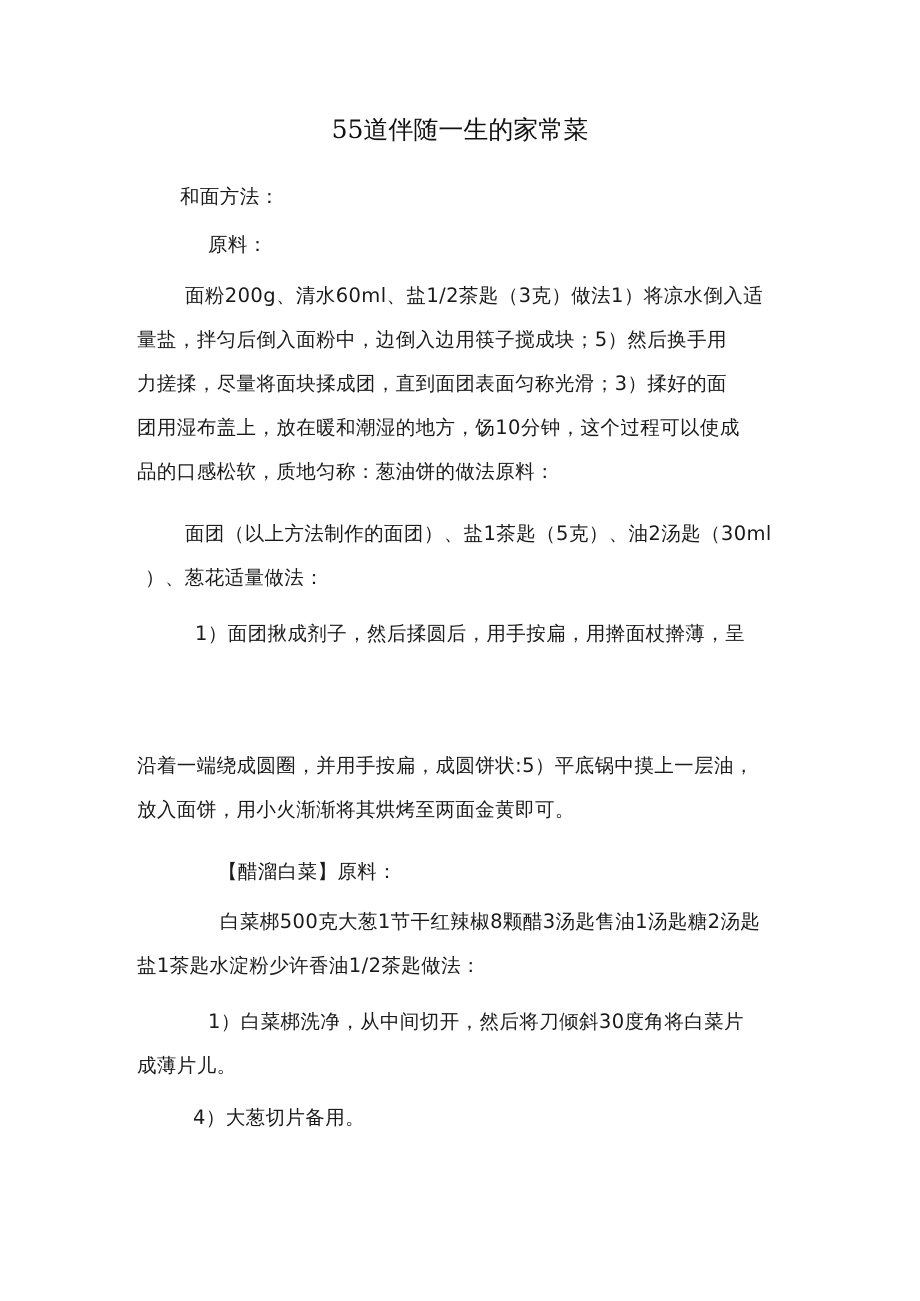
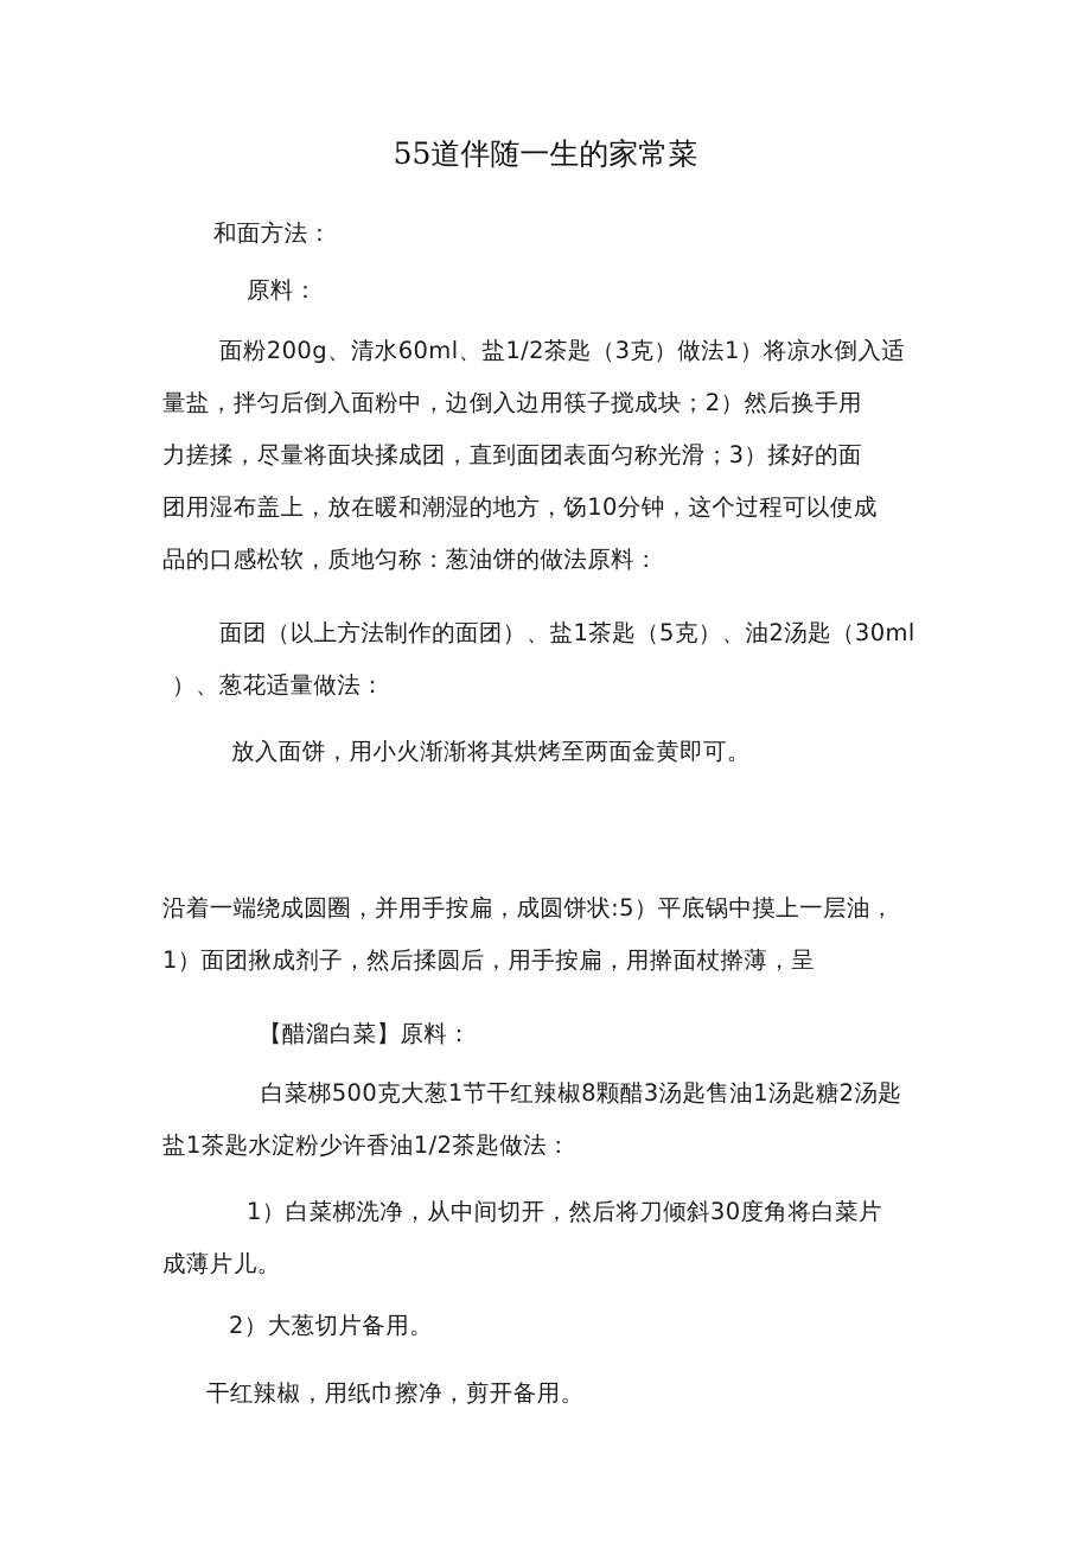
  55道伴随一生的家常菜
  和面方法：
  原料：
  面粉200g、清水60ml、盐1/2茶匙（3克）做法1）将凉水倒入适
- 量盐，拌匀后倒入面粉中，边倒入边用筷子搅成块；5）然后换手用
+ 量盐，拌匀后倒入面粉中，边倒入边用筷子搅成块；2）然后换手用
  力搓揉，尽量将面块揉成团，直到面团表面匀称光滑；3）揉好的面
  团用湿布盖上，放在暖和潮湿的地方，饧10分钟，这个过程可以使成
  品的口感松软，质地匀称：葱油饼的做法原料：
  面团（以上方法制作的面团）、盐1茶匙（5克）、油2汤匙（30ml
  ）、葱花适量做法：
- 1）面团揪成剂子，然后揉圆后，用手按扁，用擀面杖擀薄，呈
+ 放入面饼，用小火渐渐将其烘烤至两面金黄即可。
  沿着一端绕成圆圈，并用手按扁，成圆饼状:5）平底锅中摸上一层油，
- 放入面饼，用小火渐渐将其烘烤至两面金黄即可。
+ 1）面团揪成剂子，然后揉圆后，用手按扁，用擀面杖擀薄，呈
  【醋溜白菜】原料：
  白菜梆500克大葱1节干红辣椒8颗醋3汤匙售油1汤匙糖2汤匙
  盐1茶匙水淀粉少许香油1/2茶匙做法：
  1）白菜梆洗净，从中间切开，然后将刀倾斜30度角将白菜片
  成薄片儿。
- 4）大葱切片备用。
+ 2）大葱切片备用。
+ 干红辣椒，用纸巾擦净，剪开备用。
